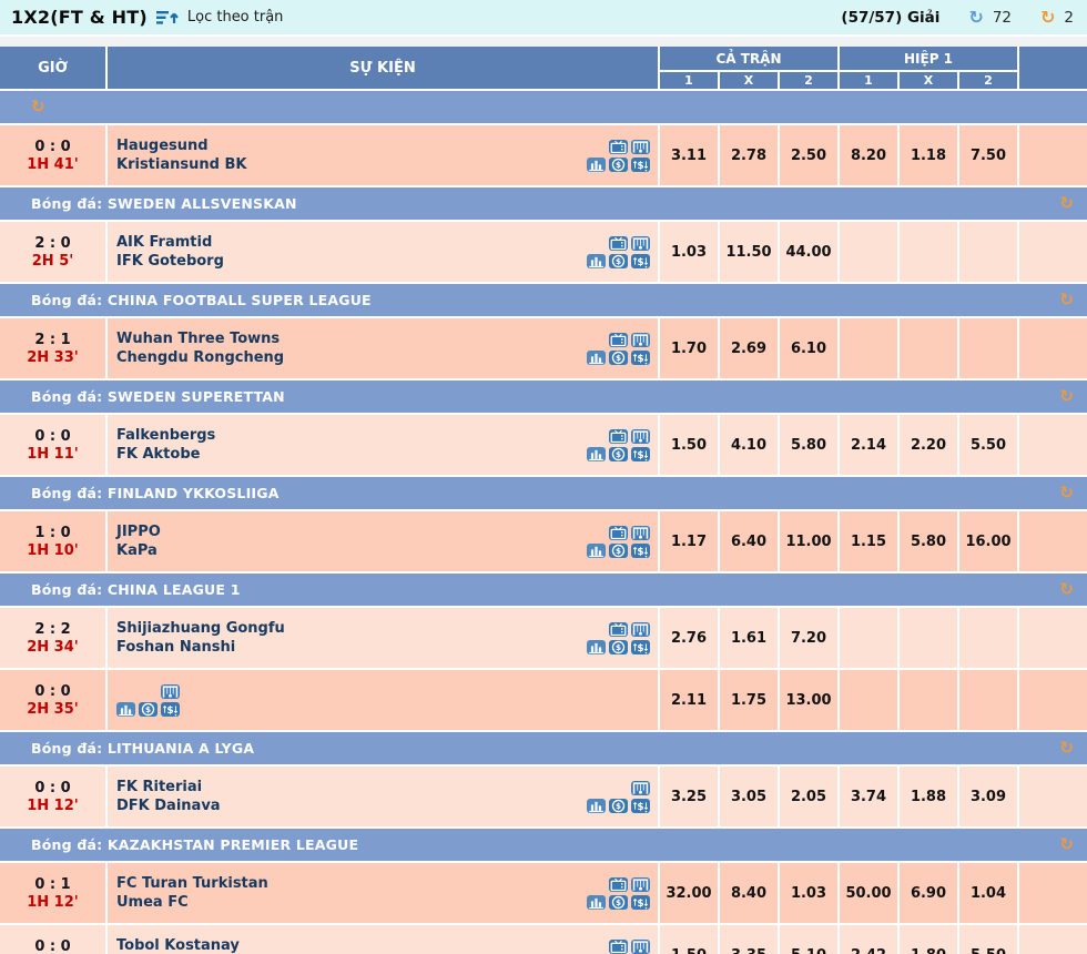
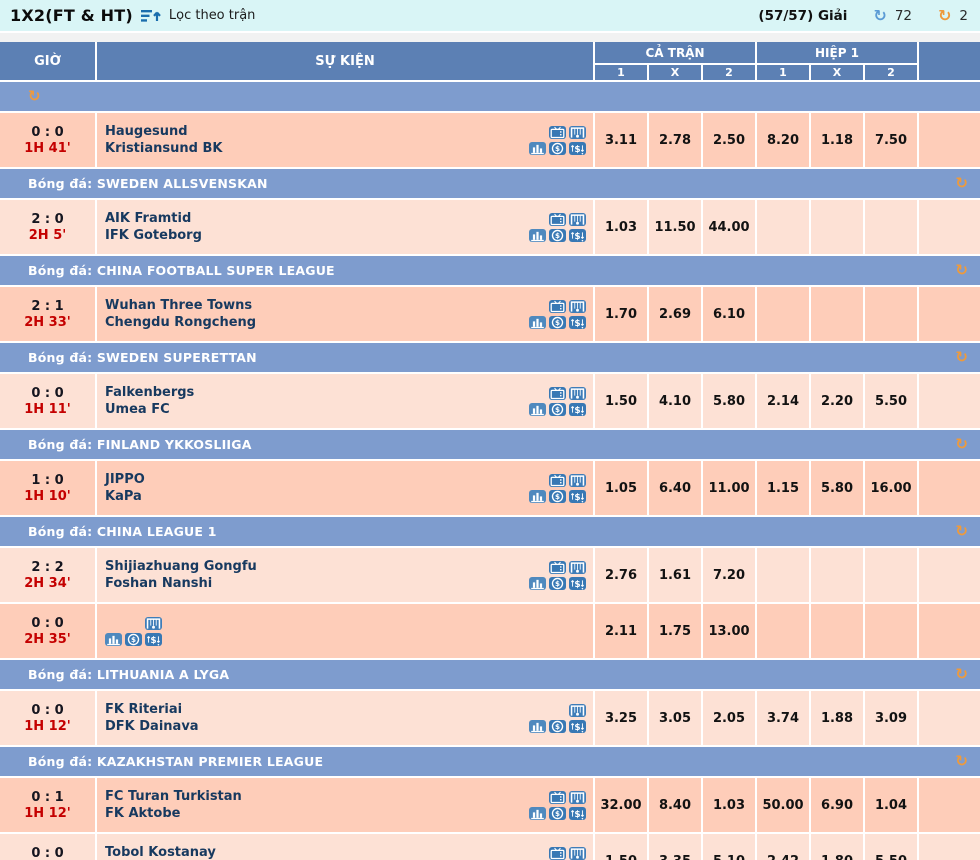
  1X2(FT & HT)
  Lọc theo trận
  (57/57) Giải
  ↻
  72
  ↻
  2
  GIỜ
  SỰ KIỆN
  CẢ TRẬN
  HIỆP 1
  1
  X
  2
  1
  X
  2
  ↻
  0 : 0
  1H 41'
  Haugesund
  Kristiansund BK
  $
  $
  3.11
  2.78
  2.50
  8.20
  1.18
  7.50
  Bóng đá: SWEDEN ALLSVENSKAN
  ↻
  2 : 0
  2H 5'
  AIK Framtid
  IFK Goteborg
  $
  $
  1.03
  11.50
  44.00
  Bóng đá: CHINA FOOTBALL SUPER LEAGUE
  ↻
  2 : 1
  2H 33'
  Wuhan Three Towns
  Chengdu Rongcheng
  $
  $
  1.70
  2.69
  6.10
  Bóng đá: SWEDEN SUPERETTAN
  ↻
  0 : 0
  1H 11'
  Falkenbergs
- FK Aktobe
+ Umea FC
  $
  $
  1.50
  4.10
  5.80
  2.14
  2.20
  5.50
  Bóng đá: FINLAND YKKOSLIIGA
  ↻
  1 : 0
  1H 10'
  JIPPO
  KaPa
  $
  $
- 1.17
+ 1.05
  6.40
  11.00
  1.15
  5.80
  16.00
  Bóng đá: CHINA LEAGUE 1
  ↻
  2 : 2
  2H 34'
  Shijiazhuang Gongfu
  Foshan Nanshi
  $
  $
  2.76
  1.61
  7.20
  0 : 0
  2H 35'
  $
  $
  2.11
  1.75
  13.00
  Bóng đá: LITHUANIA A LYGA
  ↻
  0 : 0
  1H 12'
  FK Riteriai
  DFK Dainava
  $
  $
  3.25
  3.05
  2.05
  3.74
  1.88
  3.09
  Bóng đá: KAZAKHSTAN PREMIER LEAGUE
  ↻
  0 : 1
  1H 12'
  FC Turan Turkistan
- Umea FC
+ FK Aktobe
  $
  $
  32.00
  8.40
  1.03
  50.00
  6.90
  1.04
  0 : 0
  Tobol Kostanay
